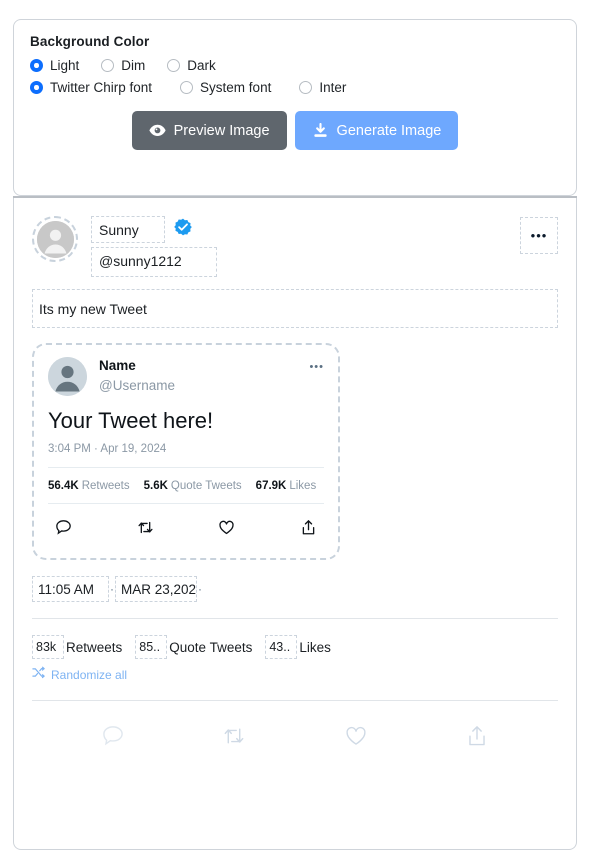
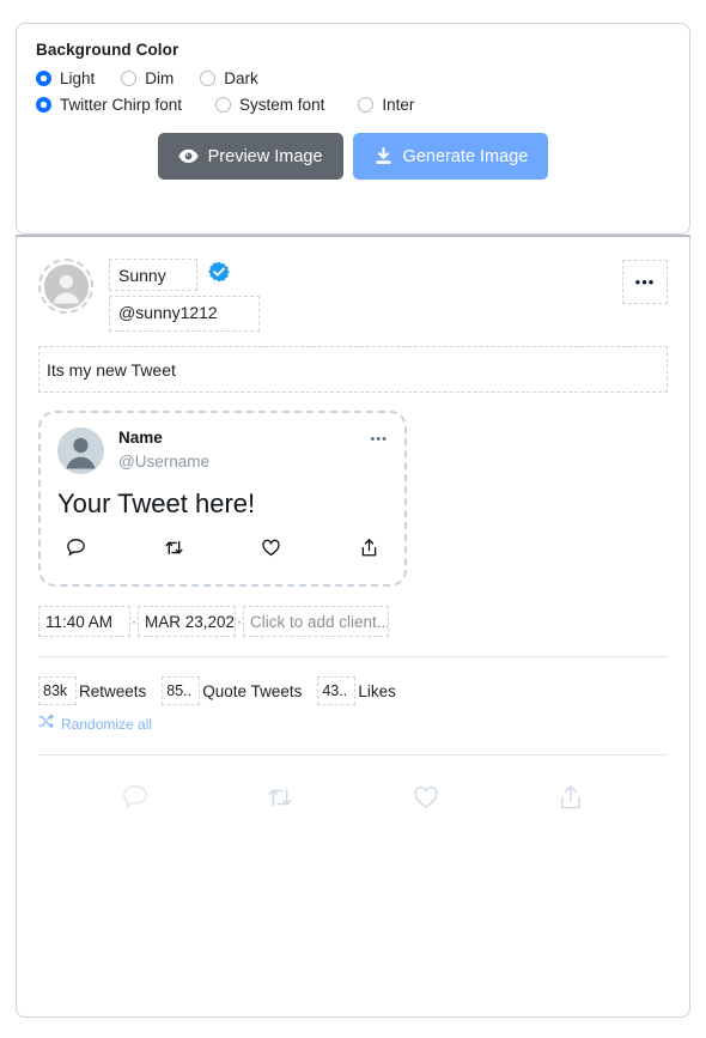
  Background Color
  Light
  Dim
  Dark
  Twitter Chirp font
  System font
  Inter
  Preview Image
  Generate Image
  Sunny
  @sunny1212
  •••
  Its my new Tweet
  Name
  @Username
  •••
  Your Tweet here!
- 3:04 PM · Apr 19, 2024
- 56.4K Retweets
- 5.6K Quote Tweets
- 67.9K Likes
- 11:05 AM
+ 11:40 AM
  ·
  MAR 23,202
  ·
+ Click to add client...
  83k
  Retweets
  85..
  Quote Tweets
  43..
  Likes
  Randomize all
